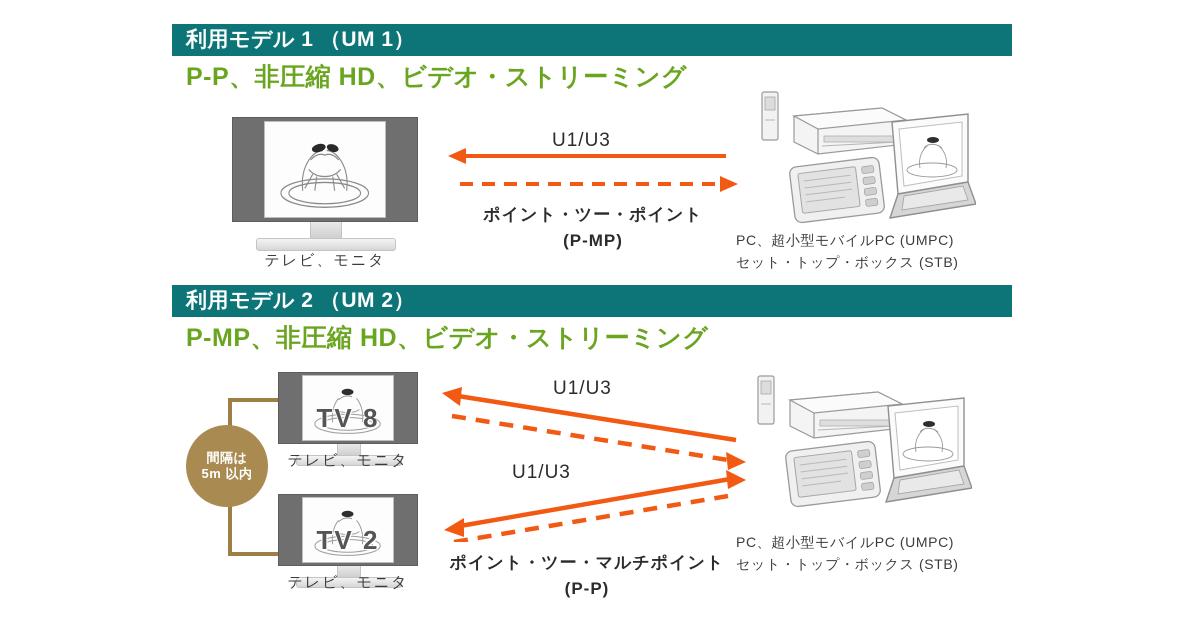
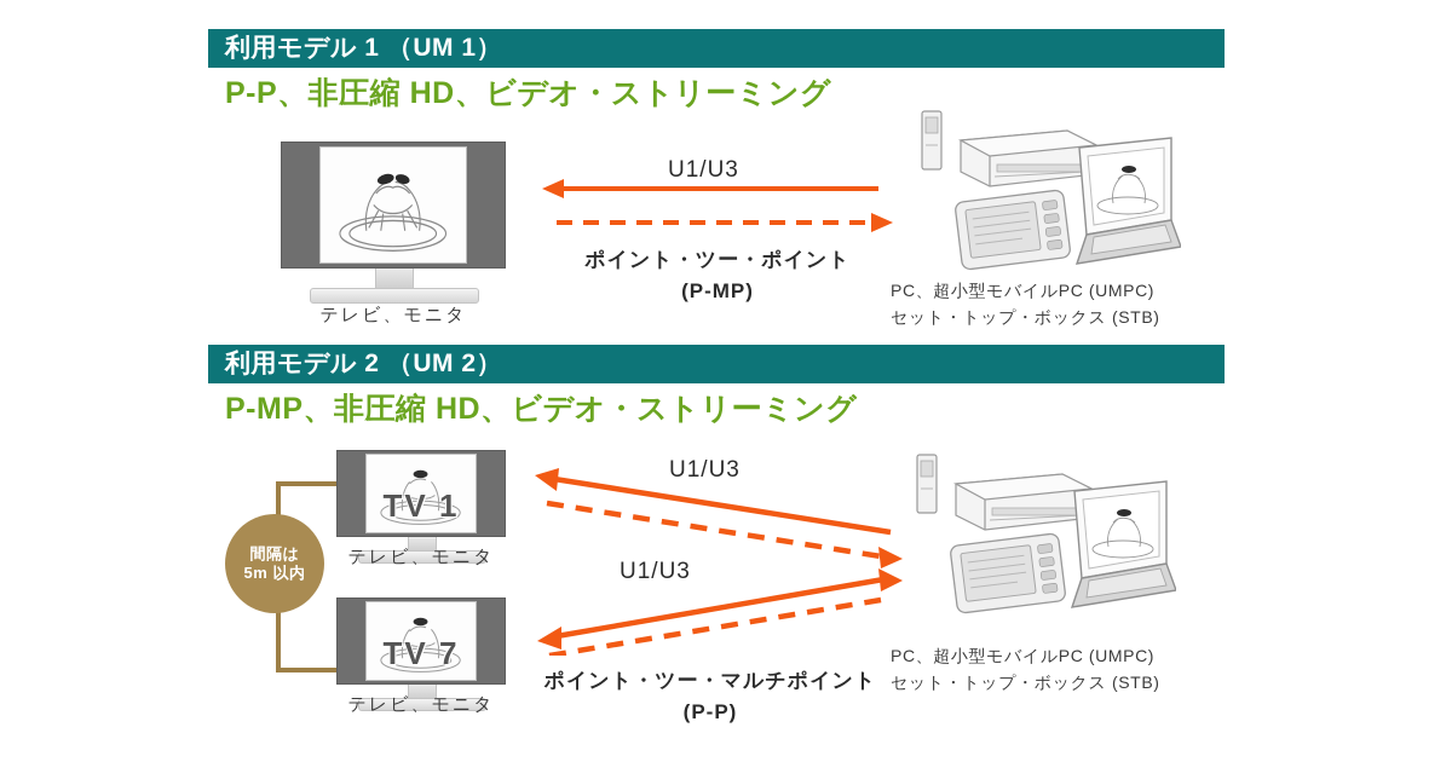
  利用モデル 1 （UM 1）
  P-P、非圧縮 HD、ビデオ・ストリーミング
  テレビ、モニタ
  U1/U3
  ポイント・ツー・ポイント
  (P-MP)
  PC、超小型モバイルPC (UMPC)
  セット・トップ・ボックス (STB)
  利用モデル 2 （UM 2）
  P-MP、非圧縮 HD、ビデオ・ストリーミング
  間隔は
  5m 以内
- TV 8
+ TV 1
  テレビ、モニタ
- TV 2
+ TV 7
  テレビ、モニタ
  U1/U3
  U1/U3
  ポイント・ツー・マルチポイント
  (P-P)
  PC、超小型モバイルPC (UMPC)
  セット・トップ・ボックス (STB)
